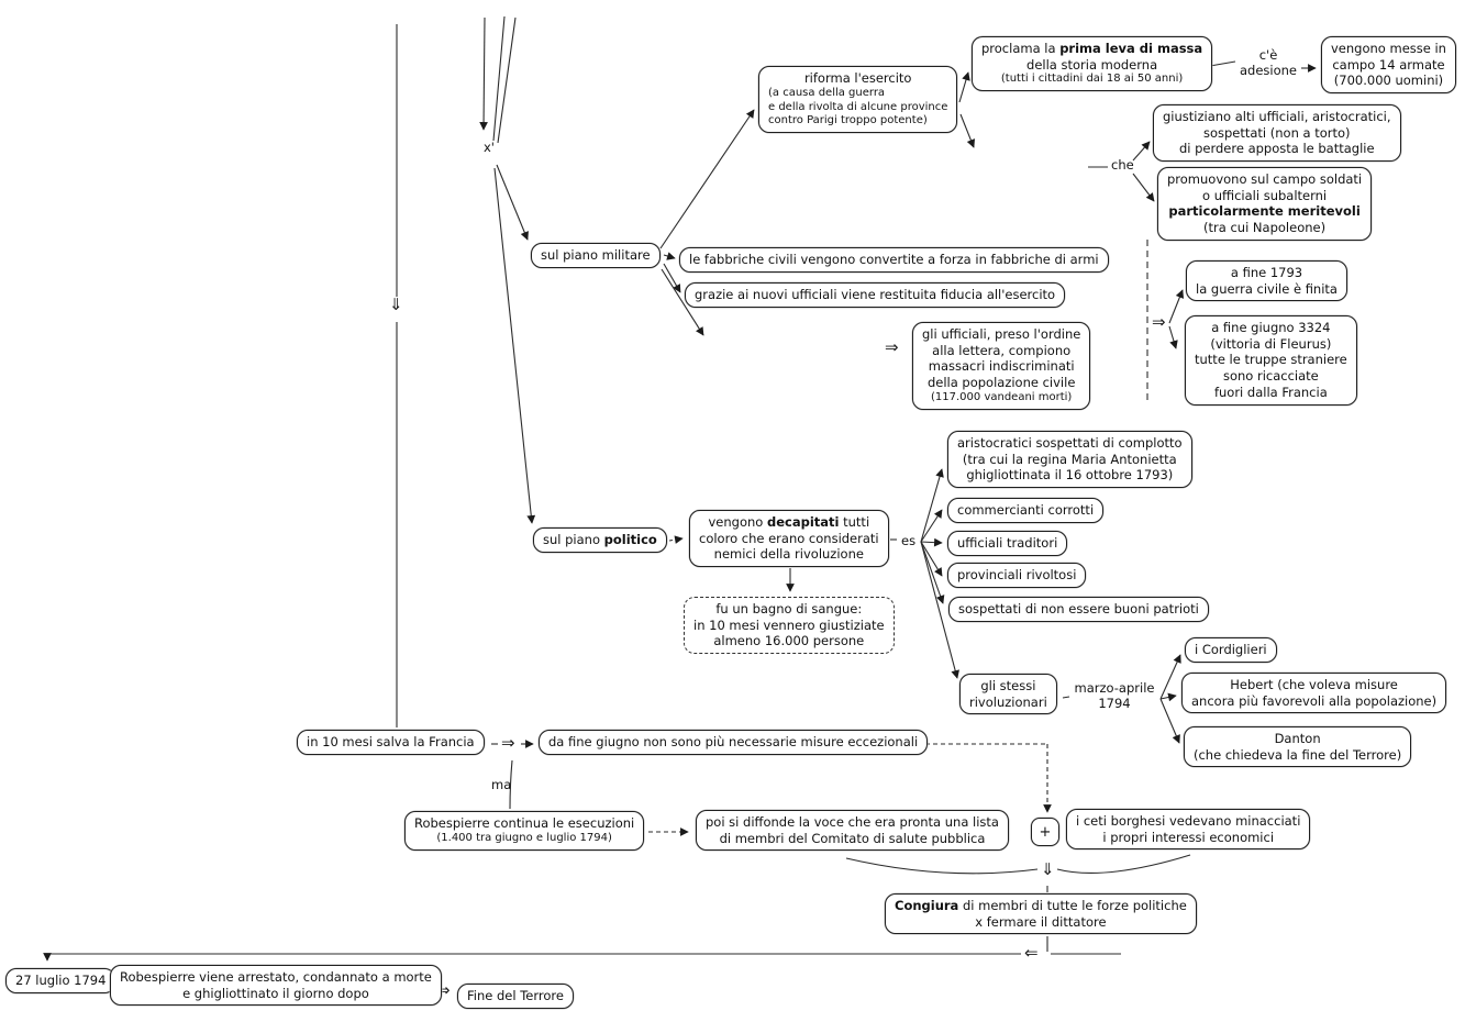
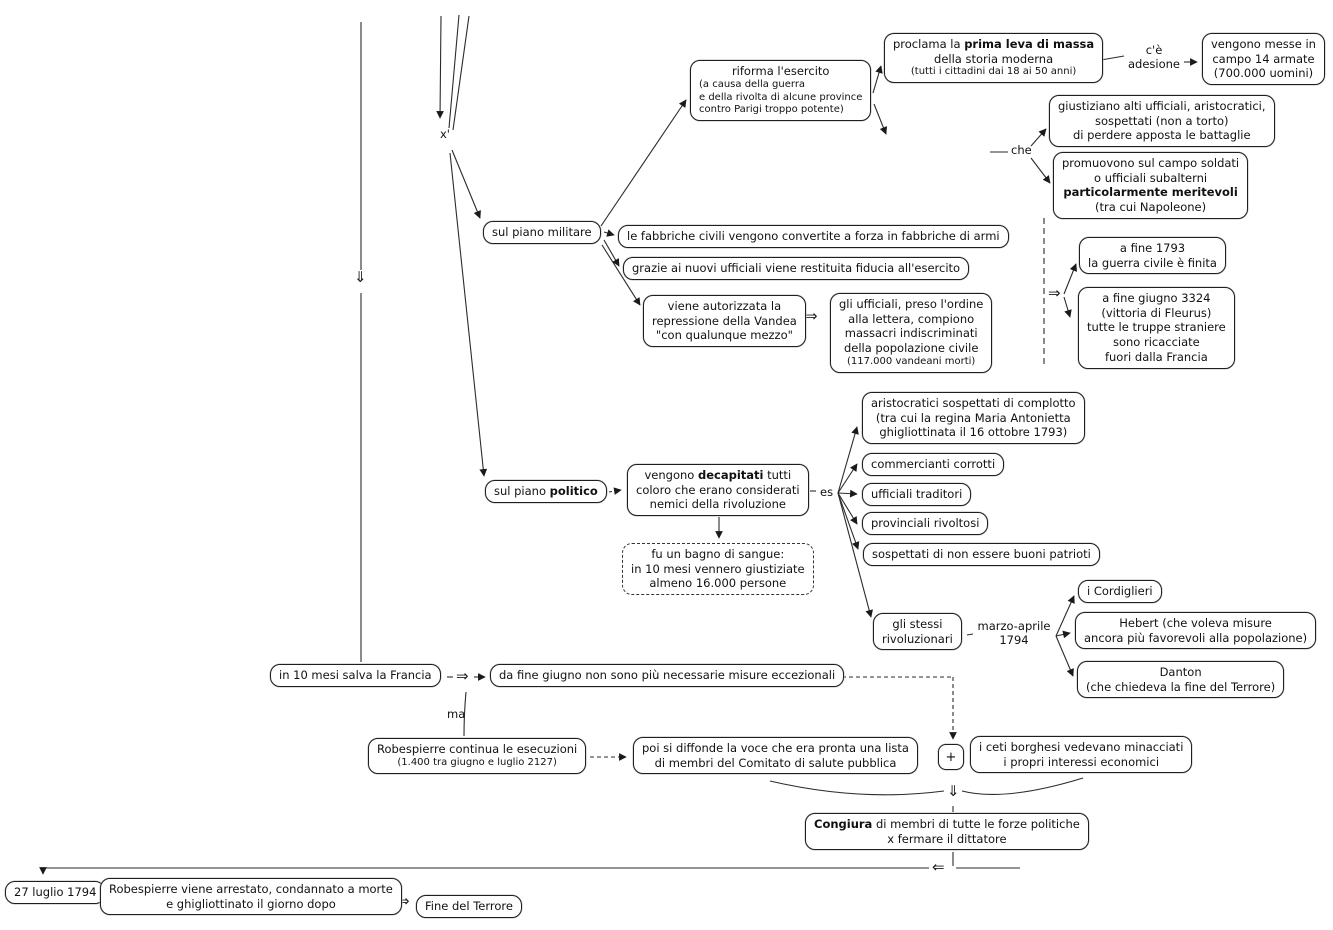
  x'
  c'è
  adesione
  che
  es
  ma
  marzo-aprile
  1794
  ⇓
  ⇒
  ⇒
  ⇒
  ⇓
  ⇐
  ⇒
  proclama la prima leva di massa
  della storia moderna
  (tutti i cittadini dai 18 ai 50 anni)
  vengono messe in
  campo 14 armate
  (700.000 uomini)
  riforma l'esercito
  (a causa della guerra
  e della rivolta di alcune province
  contro Parigi troppo potente)
  giustiziano alti ufficiali, aristocratici,
  sospettati (non a torto)
  di perdere apposta le battaglie
  promuovono sul campo soldati
  o ufficiali subalterni
  particolarmente meritevoli
  (tra cui Napoleone)
  sul piano militare
  le fabbriche civili vengono convertite a forza in fabbriche di armi
  grazie ai nuovi ufficiali viene restituita fiducia all'esercito
+ viene autorizzata la
+ repressione della Vandea
+ "con qualunque mezzo"
  gli ufficiali, preso l'ordine
  alla lettera, compiono
  massacri indiscriminati
  della popolazione civile
  (117.000 vandeani morti)
  a fine 1793
  la guerra civile è finita
  a fine giugno 3324
  (vittoria di Fleurus)
  tutte le truppe straniere
  sono ricacciate
  fuori dalla Francia
  sul piano politico
  vengono decapitati tutti
  coloro che erano considerati
  nemici della rivoluzione
  fu un bagno di sangue:
  in 10 mesi vennero giustiziate
  almeno 16.000 persone
  aristocratici sospettati di complotto
  (tra cui la regina Maria Antonietta
  ghigliottinata il 16 ottobre 1793)
  commercianti corrotti
  ufficiali traditori
  provinciali rivoltosi
  sospettati di non essere buoni patrioti
  gli stessi
  rivoluzionari
  i Cordiglieri
  Hebert (che voleva misure
  ancora più favorevoli alla popolazione)
  Danton
  (che chiedeva la fine del Terrore)
  in 10 mesi salva la Francia
  da fine giugno non sono più necessarie misure eccezionali
  Robespierre continua le esecuzioni
- (1.400 tra giugno e luglio 1794)
+ (1.400 tra giugno e luglio 2127)
  poi si diffonde la voce che era pronta una lista
  di membri del Comitato di salute pubblica
  +
  i ceti borghesi vedevano minacciati
  i propri interessi economici
  Congiura di membri di tutte le forze politiche
  x fermare il dittatore
  27 luglio 1794
  Robespierre viene arrestato, condannato a morte
  e ghigliottinato il giorno dopo
  Fine del Terrore
